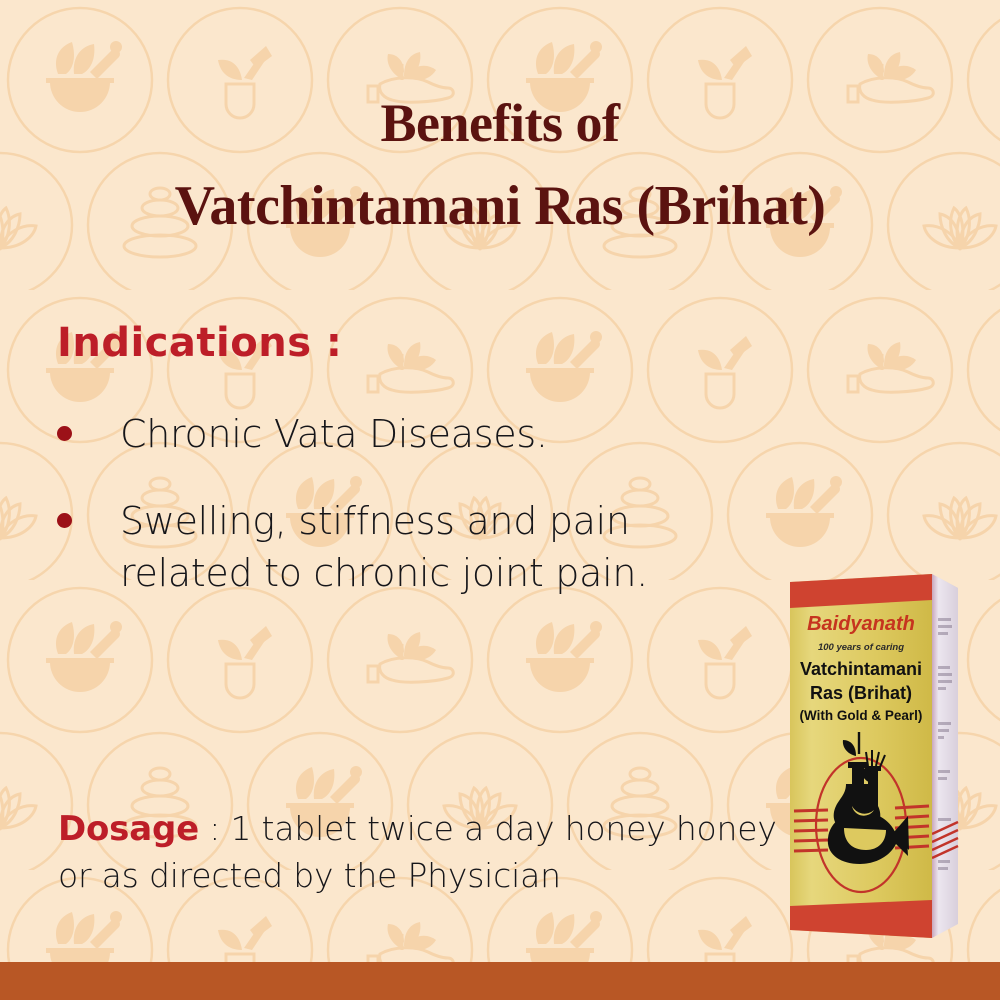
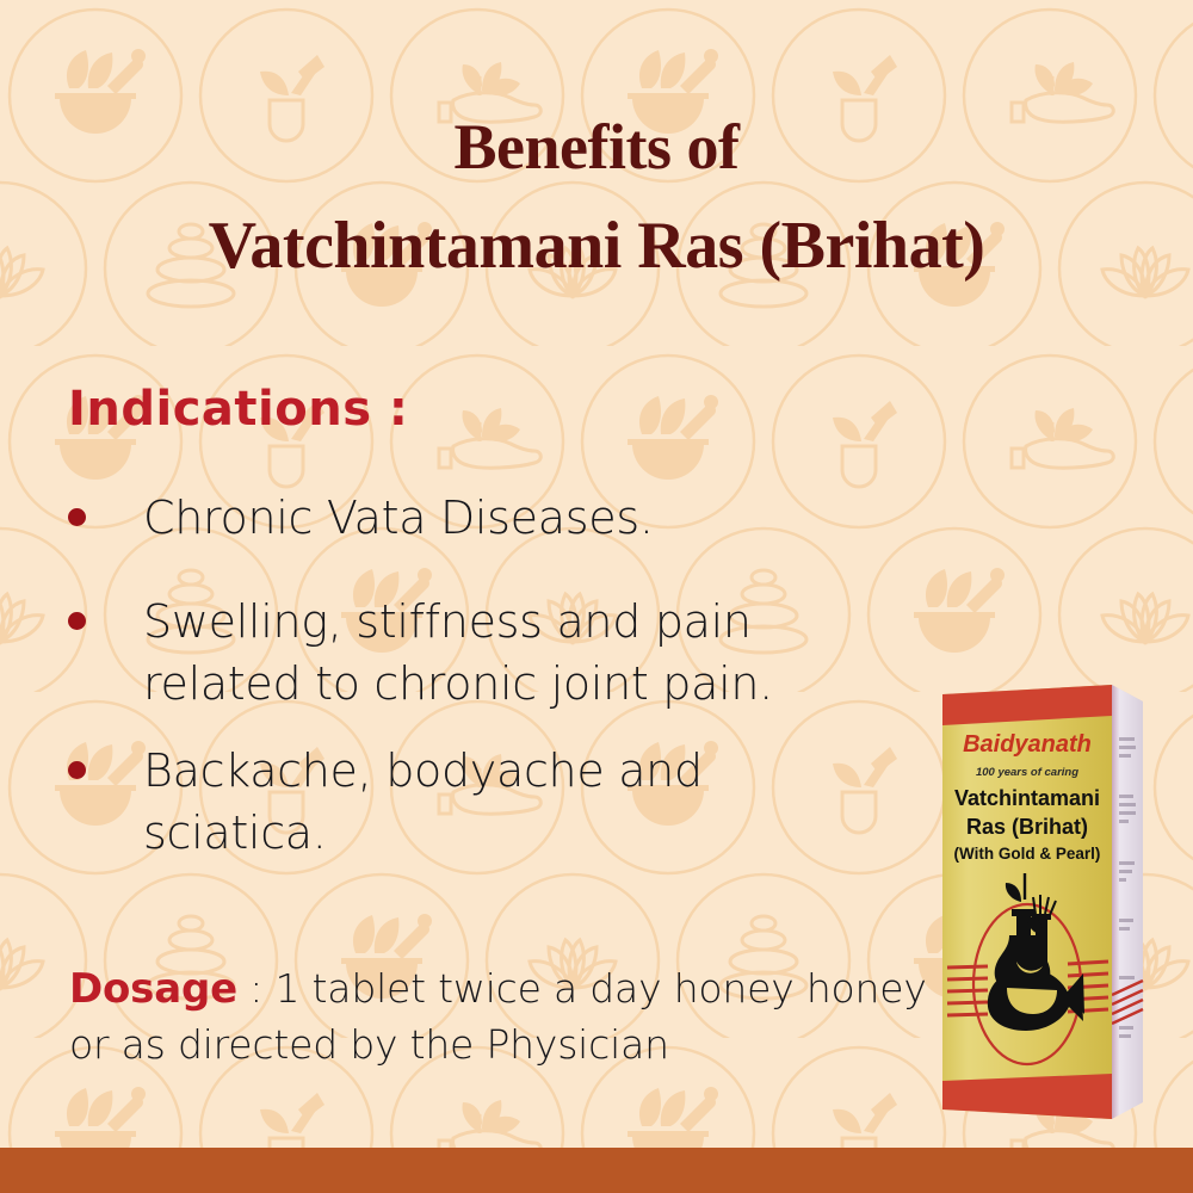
  Benefits of
  Vatchintamani Ras (Brihat)
  Indications :
  Chronic Vata Diseases.
  Swelling, stiffness and pain
  related to chronic joint pain.
+ Backache, bodyache and
+ sciatica.
  Dosage : 1 tablet twice a day honey honey or as directed by the Physician
  Baidyanath
  100 years of caring
  Vatchintamani
  Ras (Brihat)
  (With Gold & Pearl)
